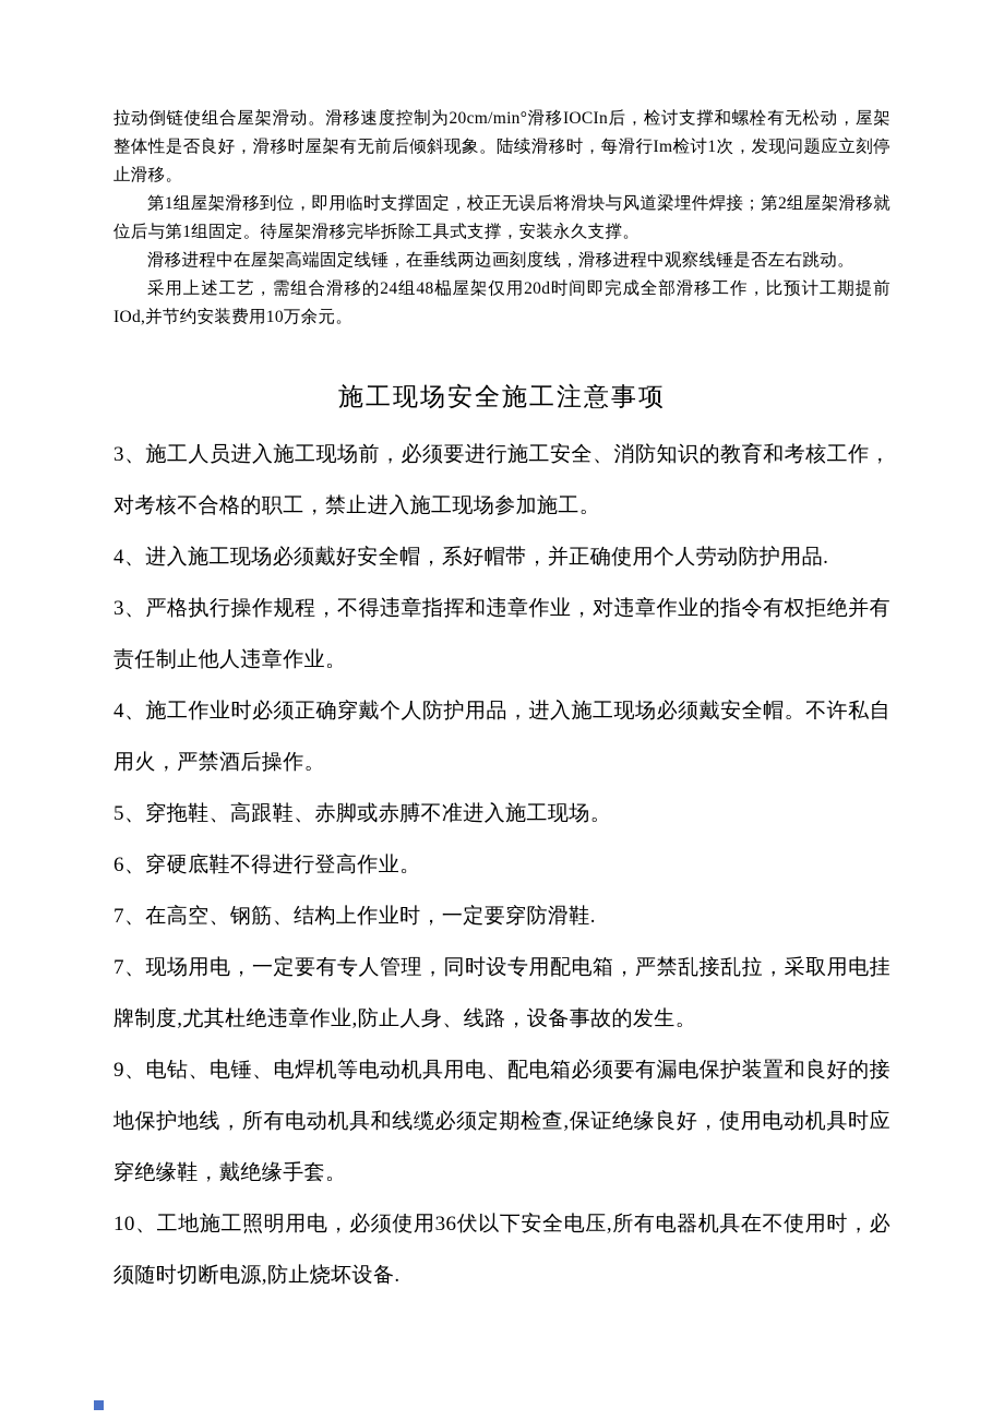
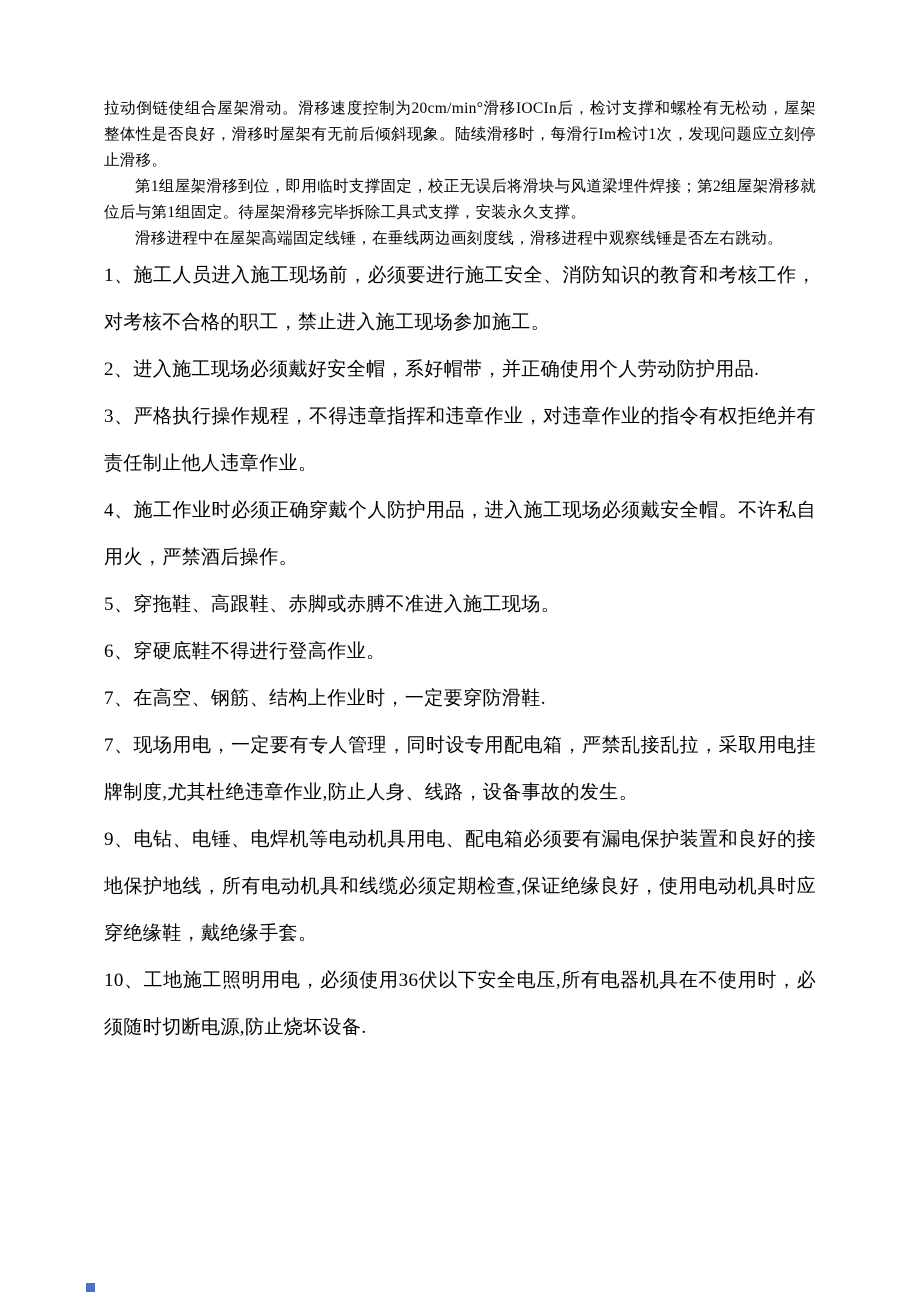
  拉动倒链使组合屋架滑动。滑移速度控制为20cm/min°滑移IOCIn后，检讨支撑和螺栓有无松动，屋架整体性是否良好，滑移时屋架有无前后倾斜现象。陆续滑移时，每滑行Im检讨1次，发现问题应立刻停止滑移。
  第1组屋架滑移到位，即用临时支撑固定，校正无误后将滑块与风道梁埋件焊接；第2组屋架滑移就位后与第1组固定。待屋架滑移完毕拆除工具式支撑，安装永久支撑。
  滑移进程中在屋架高端固定线锤，在垂线两边画刻度线，滑移进程中观察线锤是否左右跳动。
- 采用上述工艺，需组合滑移的24组48榀屋架仅用20d时间即完成全部滑移工作，比预计工期提前IOd,并节约安装费用10万余元。
- 施工现场安全施工注意事项
- 3、施工人员进入施工现场前，必须要进行施工安全、消防知识的教育和考核工作，对考核不合格的职工，禁止进入施工现场参加施工。
+ 1、施工人员进入施工现场前，必须要进行施工安全、消防知识的教育和考核工作，对考核不合格的职工，禁止进入施工现场参加施工。
- 4、进入施工现场必须戴好安全帽，系好帽带，并正确使用个人劳动防护用品.
+ 2、进入施工现场必须戴好安全帽，系好帽带，并正确使用个人劳动防护用品.
  3、严格执行操作规程，不得违章指挥和违章作业，对违章作业的指令有权拒绝并有责任制止他人违章作业。
  4、施工作业时必须正确穿戴个人防护用品，进入施工现场必须戴安全帽。不许私自用火，严禁酒后操作。
  5、穿拖鞋、高跟鞋、赤脚或赤膊不准进入施工现场。
  6、穿硬底鞋不得进行登高作业。
  7、在高空、钢筋、结构上作业时，一定要穿防滑鞋.
  7、现场用电，一定要有专人管理，同时设专用配电箱，严禁乱接乱拉，采取用电挂牌制度,尤其杜绝违章作业,防止人身、线路，设备事故的发生。
  9、电钻、电锤、电焊机等电动机具用电、配电箱必须要有漏电保护装置和良好的接地保护地线，所有电动机具和线缆必须定期检查,保证绝缘良好，使用电动机具时应穿绝缘鞋，戴绝缘手套。
  10、工地施工照明用电，必须使用36伏以下安全电压,所有电器机具在不使用时，必须随时切断电源,防止烧坏设备.
